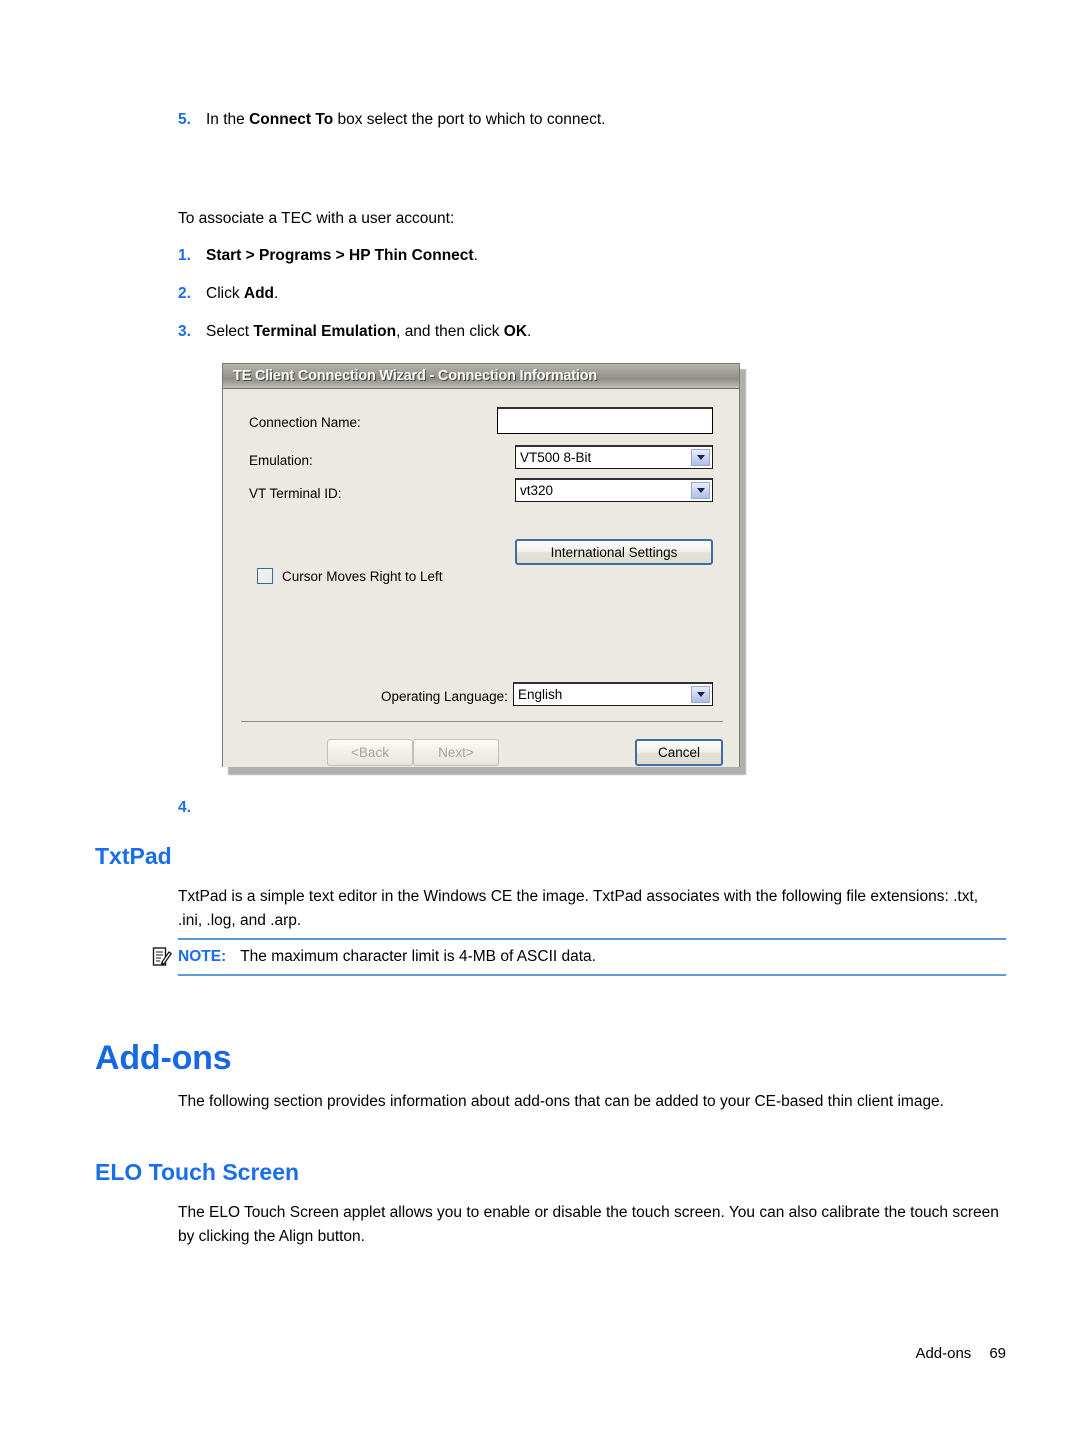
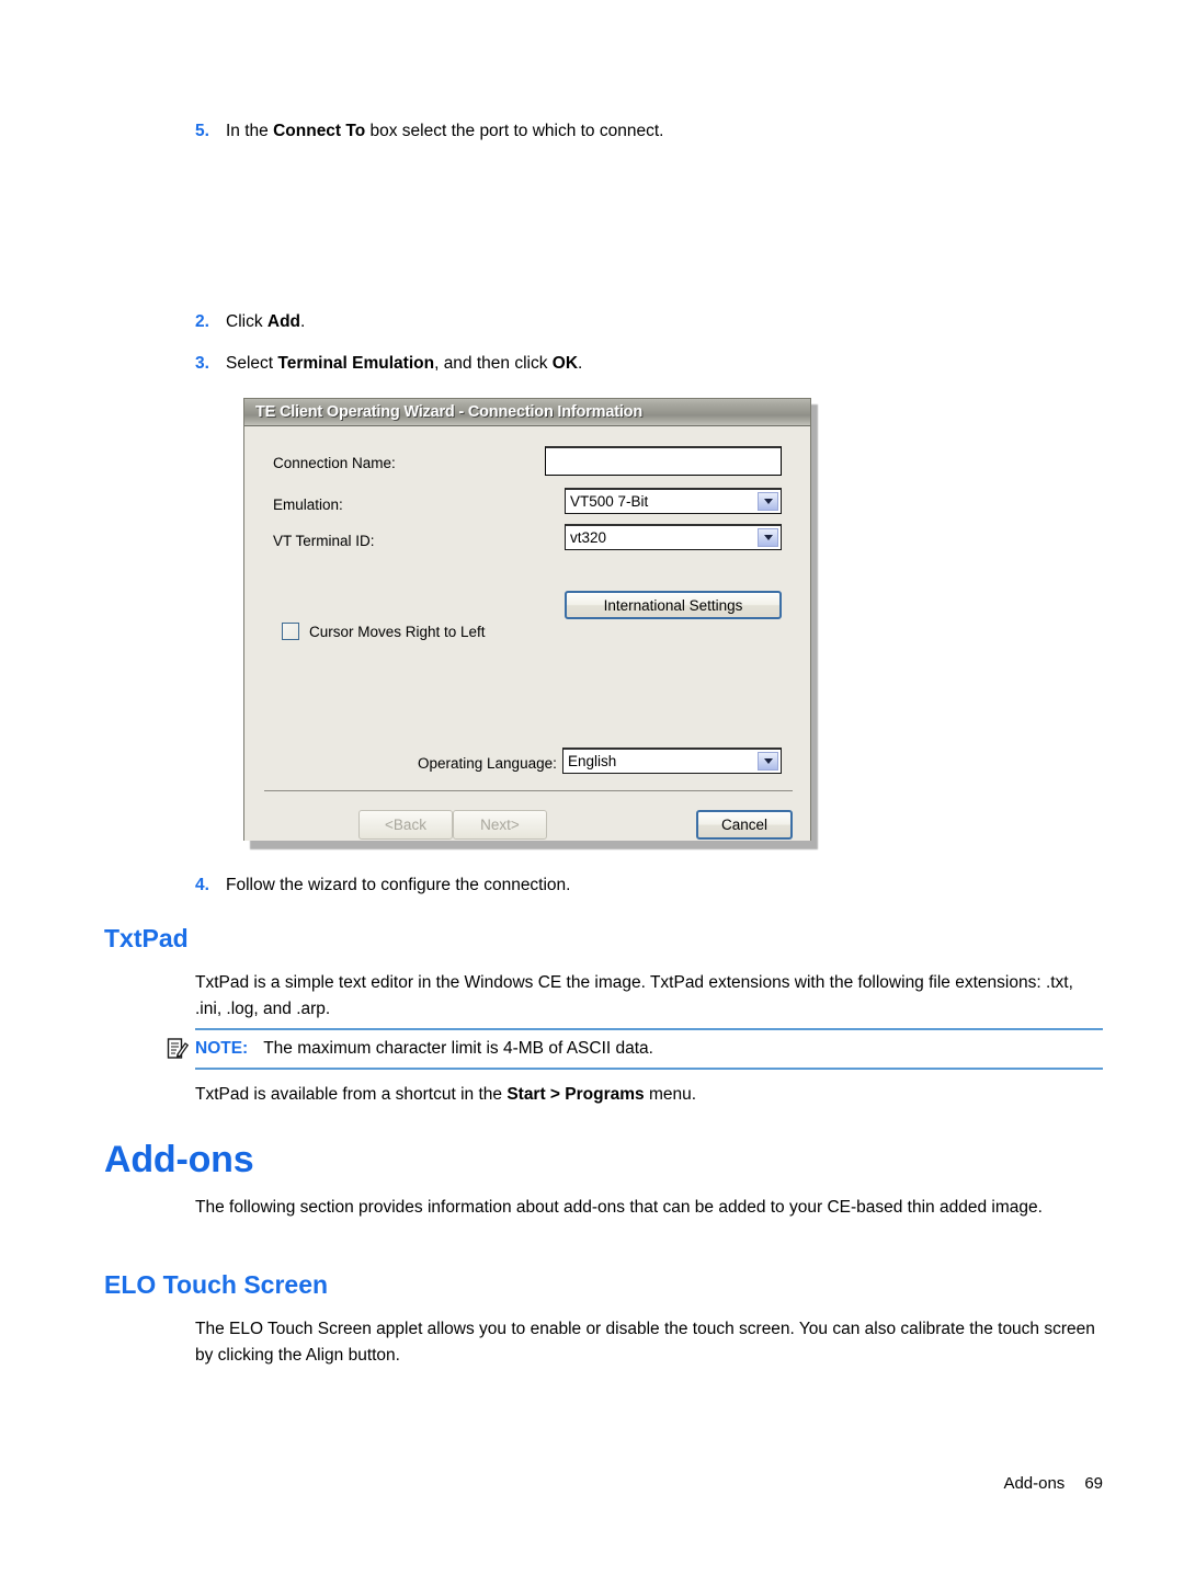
  5.
  In the Connect To box select the port to which to connect.
- To associate a TEC with a user account:
- 1.
- Start > Programs > HP Thin Connect.
  2.
  Click Add.
  3.
  Select Terminal Emulation, and then click OK.
- TE Client Connection Wizard - Connection Information
+ TE Client Operating Wizard - Connection Information
  Connection Name:
  Emulation:
- VT500 8-Bit
+ VT500 7-Bit
  VT Terminal ID:
  vt320
  International Settings
  Cursor Moves Right to Left
  Operating Language:
  English
  <Back
  Next>
  Cancel
  4.
+ Follow the wizard to configure the connection.
  TxtPad
- TxtPad is a simple text editor in the Windows CE the image. TxtPad associates with the following file extensions: .txt, .ini, .log, and .arp.
+ TxtPad is a simple text editor in the Windows CE the image. TxtPad extensions with the following file extensions: .txt, .ini, .log, and .arp.
  NOTE:
  The maximum character limit is 4-MB of ASCII data.
+ TxtPad is available from a shortcut in the Start > Programs menu.
  Add-ons
- The following section provides information about add-ons that can be added to your CE-based thin client image.
+ The following section provides information about add-ons that can be added to your CE-based thin added image.
  ELO Touch Screen
  The ELO Touch Screen applet allows you to enable or disable the touch screen. You can also calibrate the touch screen by clicking the Align button.
  Add-ons
  69
